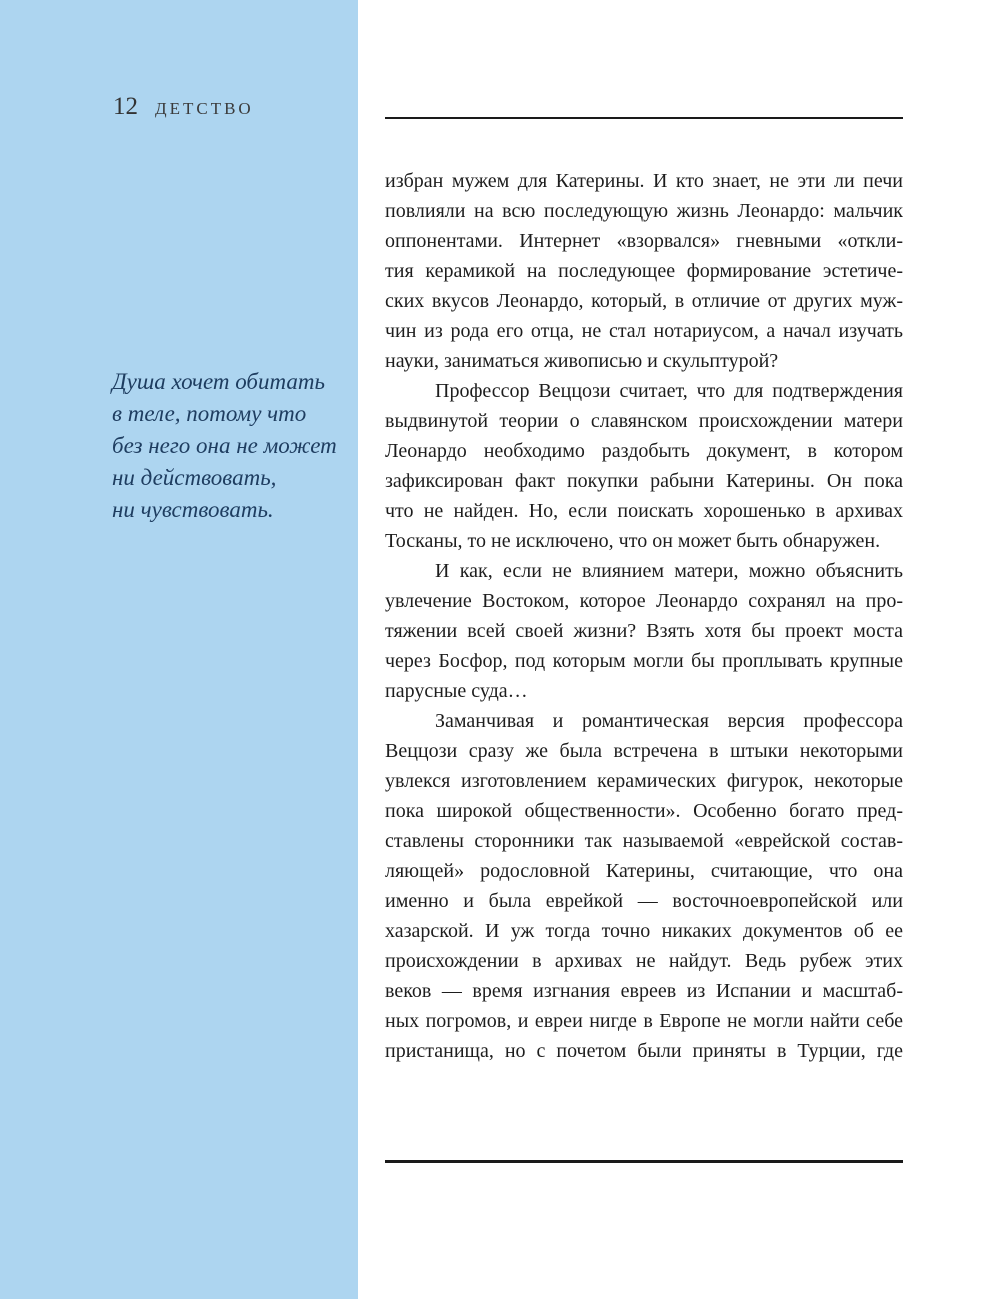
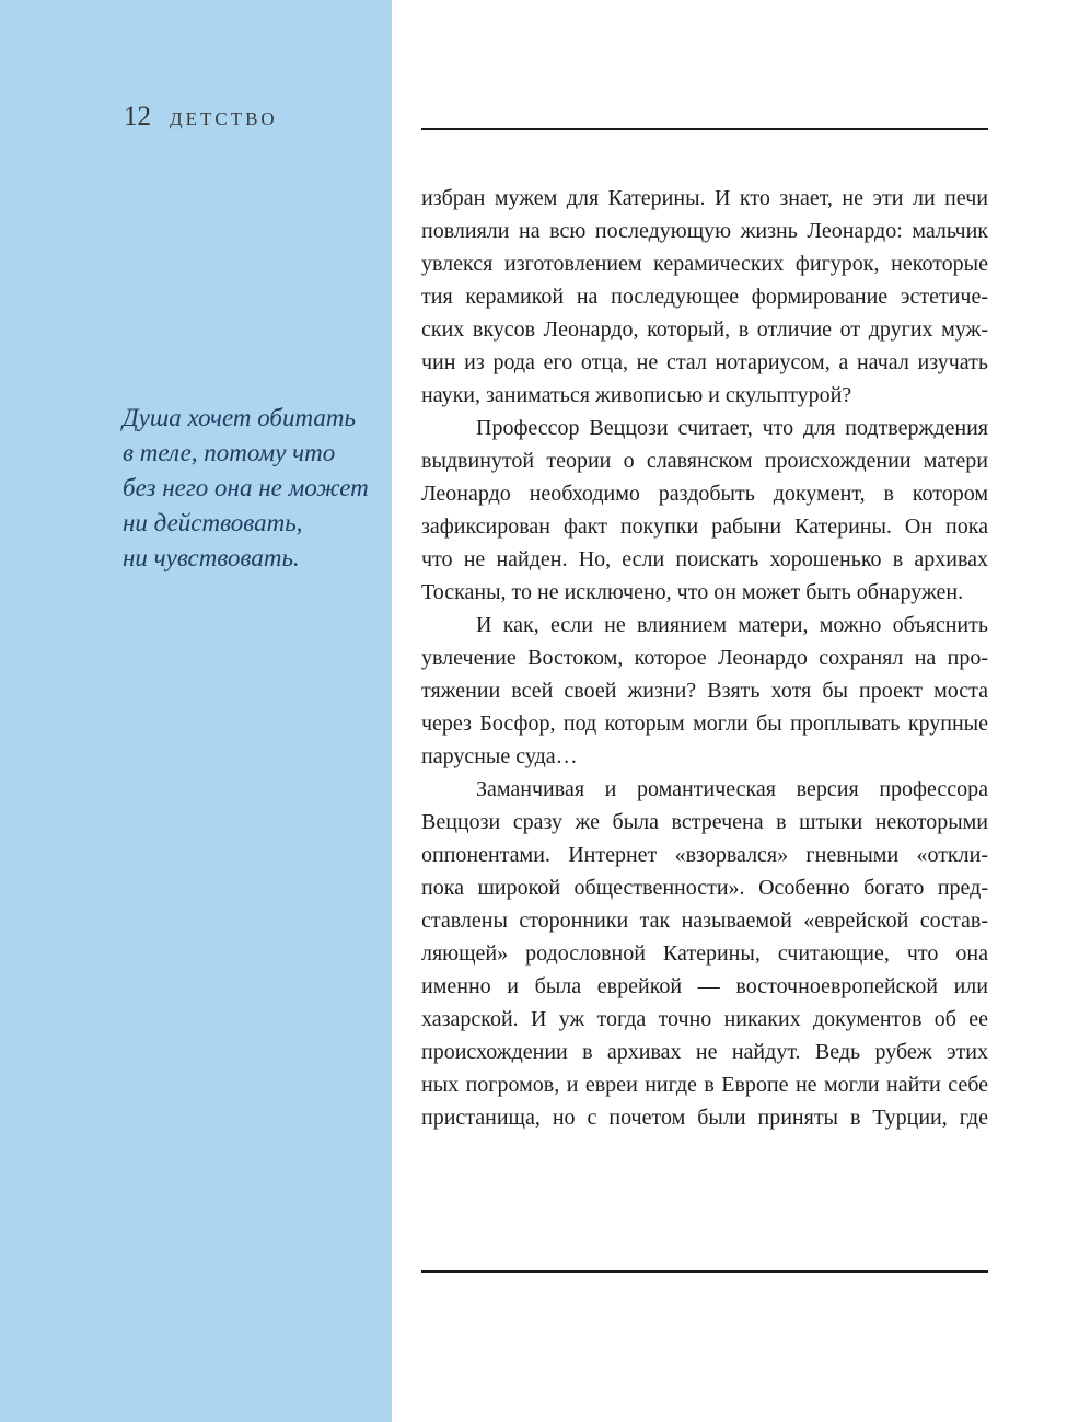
  12 ДЕТСТВО
  Душа хочет обитать
  в теле, потому что
  без него она не может
  ни действовать,
  ни чувствовать.
  избран мужем для Катерины. И кто знает, не эти ли печи
  повлияли на всю последующую жизнь Леонардо: мальчик
- оппонентами. Интернет «взорвался» гневными «откли-
+ увлекся изготовлением керамических фигурок, некоторые
  тия керамикой на последующее формирование эстетиче-
  ских вкусов Леонардо, который, в отличие от других муж-
  чин из рода его отца, не стал нотариусом, а начал изучать
  науки, заниматься живописью и скульптурой?
  Профессор Веццози считает, что для подтверждения
  выдвинутой теории о славянском происхождении матери
  Леонардо необходимо раздобыть документ, в котором
  зафиксирован факт покупки рабыни Катерины. Он пока
  что не найден. Но, если поискать хорошенько в архивах
  Тосканы, то не исключено, что он может быть обнаружен.
  И как, если не влиянием матери, можно объяснить
  увлечение Востоком, которое Леонардо сохранял на про-
  тяжении всей своей жизни? Взять хотя бы проект моста
  через Босфор, под которым могли бы проплывать крупные
  парусные суда…
  Заманчивая и романтическая версия профессора
  Веццози сразу же была встречена в штыки некоторыми
- увлекся изготовлением керамических фигурок, некоторые
+ оппонентами. Интернет «взорвался» гневными «откли-
  пока широкой общественности». Особенно богато пред-
  ставлены сторонники так называемой «еврейской состав-
  ляющей» родословной Катерины, считающие, что она
  именно и была еврейкой — восточноевропейской или
  хазарской. И уж тогда точно никаких документов об ее
  происхождении в архивах не найдут. Ведь рубеж этих
- веков — время изгнания евреев из Испании и масштаб-
  ных погромов, и евреи нигде в Европе не могли найти себе
  пристанища, но с почетом были приняты в Турции, где
